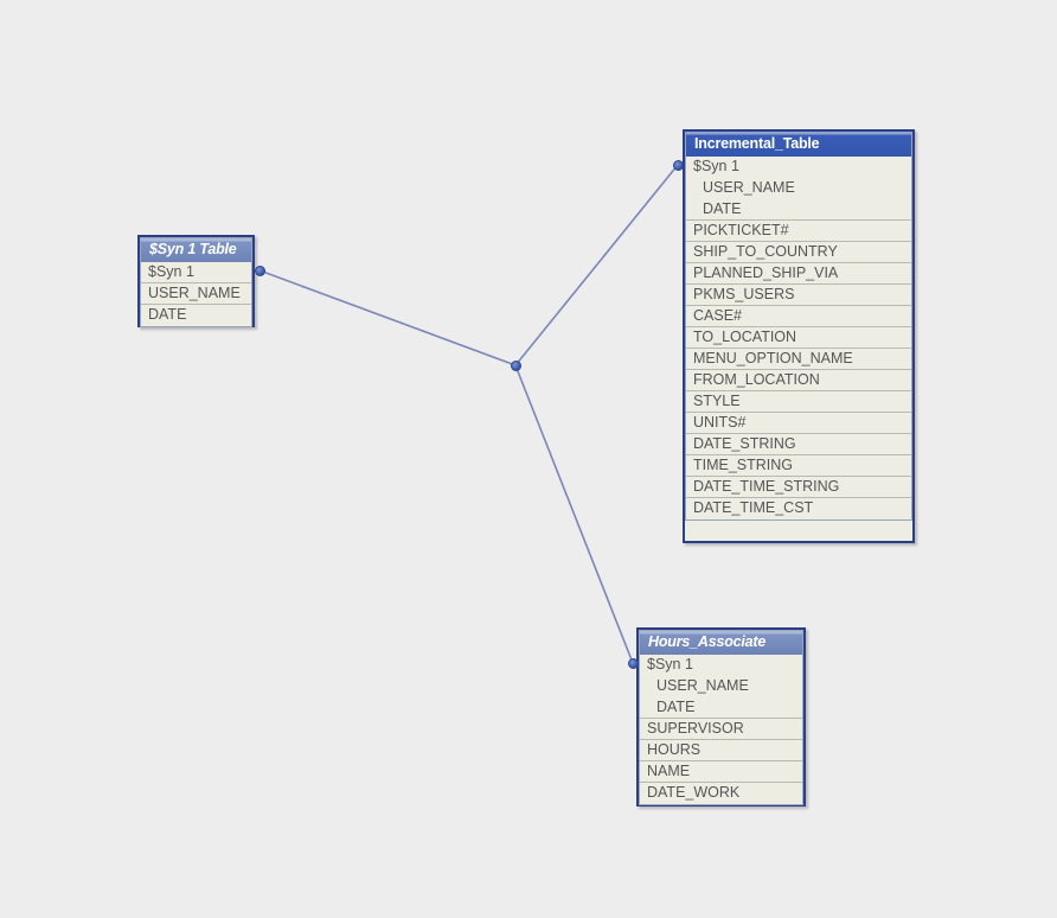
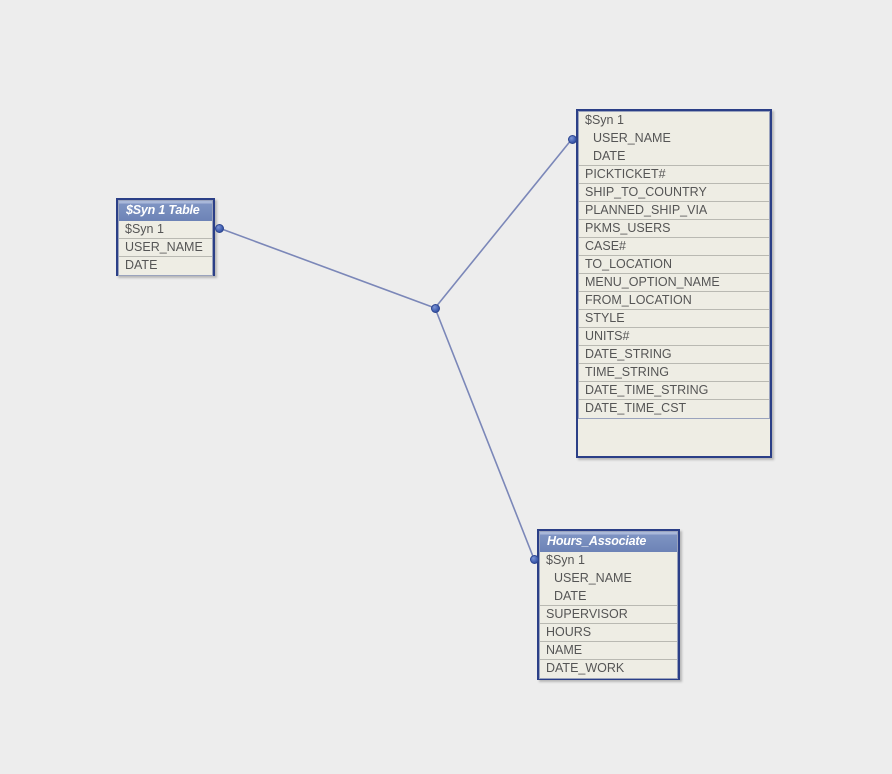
  $Syn 1 Table
  $Syn 1
  USER_NAME
  DATE
- Incremental_Table
  $Syn 1
  USER_NAME
  DATE
  PICKTICKET#
  SHIP_TO_COUNTRY
  PLANNED_SHIP_VIA
  PKMS_USERS
  CASE#
  TO_LOCATION
  MENU_OPTION_NAME
  FROM_LOCATION
  STYLE
  UNITS#
  DATE_STRING
  TIME_STRING
  DATE_TIME_STRING
  DATE_TIME_CST
  Hours_Associate
  $Syn 1
  USER_NAME
  DATE
  SUPERVISOR
  HOURS
  NAME
  DATE_WORK
